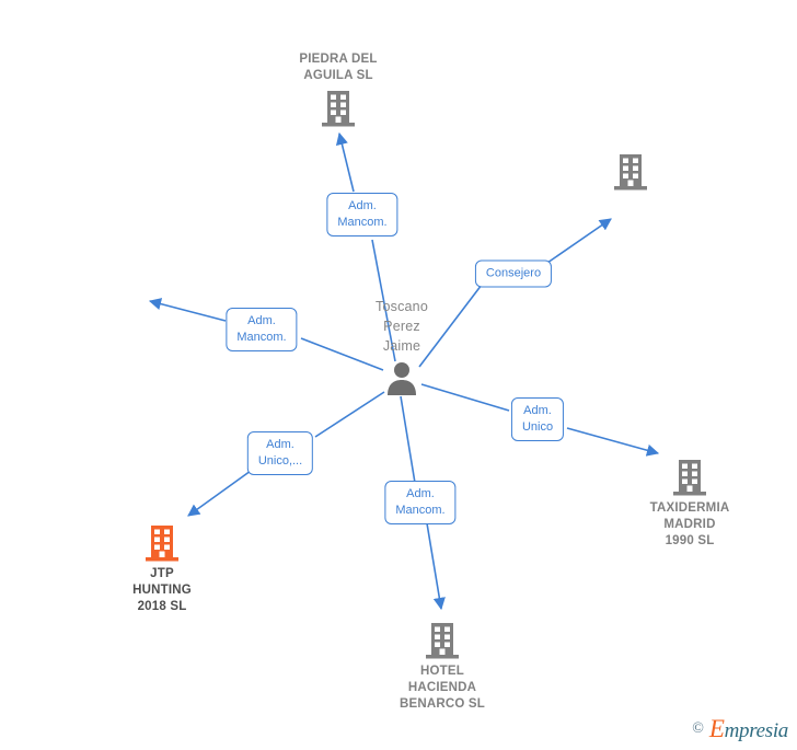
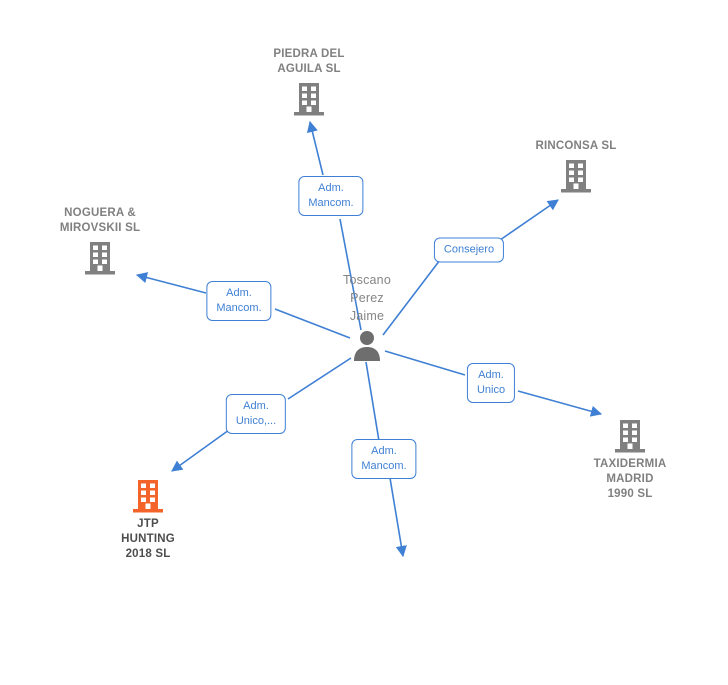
  Adm.
  Mancom.
  Consejero
  Adm.
  Mancom.
  Adm.
  Unico,...
  Adm.
  Mancom.
  Adm.
  Unico
  PIEDRA DEL
  AGUILA SL
+ RINCONSA SL
+ NOGUERA &
+ MIROVSKII SL
  Toscano
  Perez
  Jaime
  TAXIDERMIA
  MADRID
  1990 SL
- HOTEL
- HACIENDA
- BENARCO SL
  JTP
  HUNTING
  2018 SL
- ©
- Empresia
